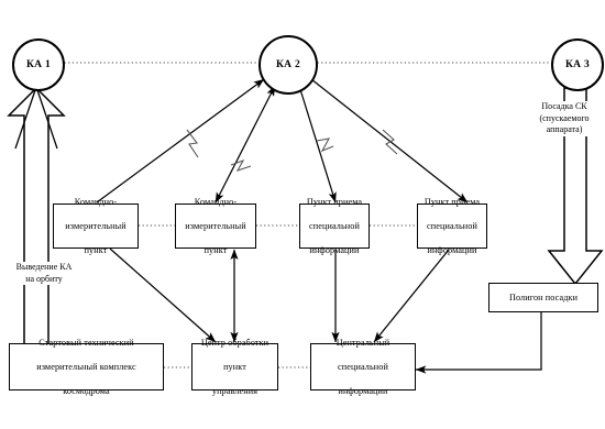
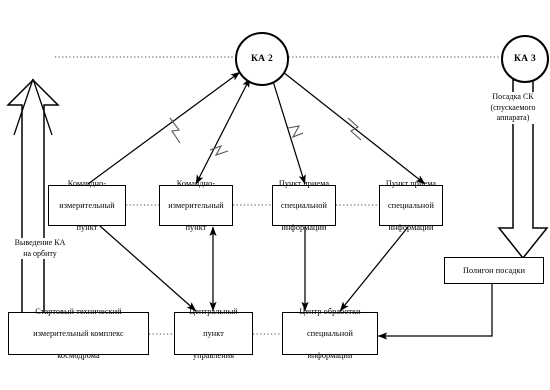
- КА 1
  КА 2
  КА 3
  Выведение КА
  на орбиту
  Посадка СК
  (спускаемого
  аппарата)
  Командно-
  измерительный
  пункт
  Командно-
  измерительный
  пункт
  Пункт приема
  специальной
  информации
  Пункт приема
  специальной
  информации
  Полигон посадки
  Стартовый технический
  измерительный комплекс
  космодрома
- Центр обработки
+ Центральный
  пункт
  управления
- Центральный
+ Центр обработки
  специальной
  информации
